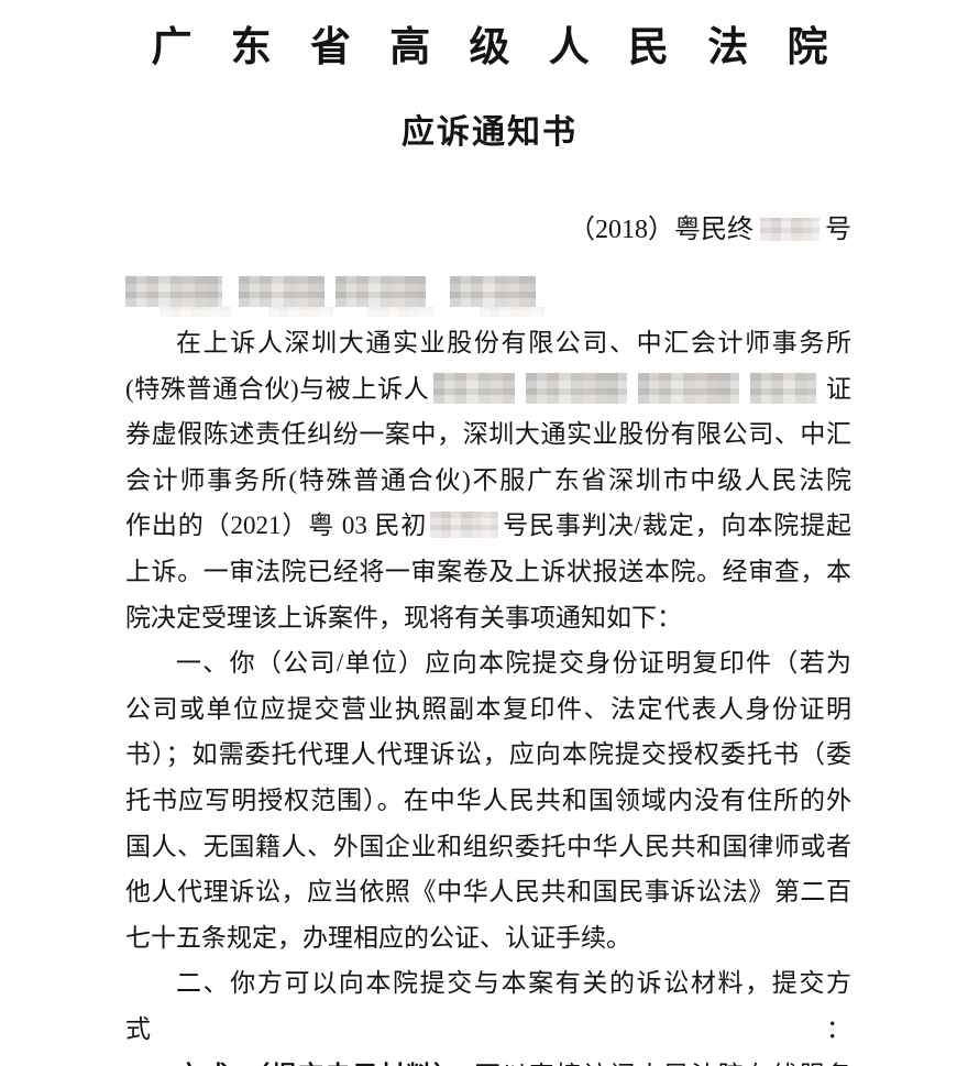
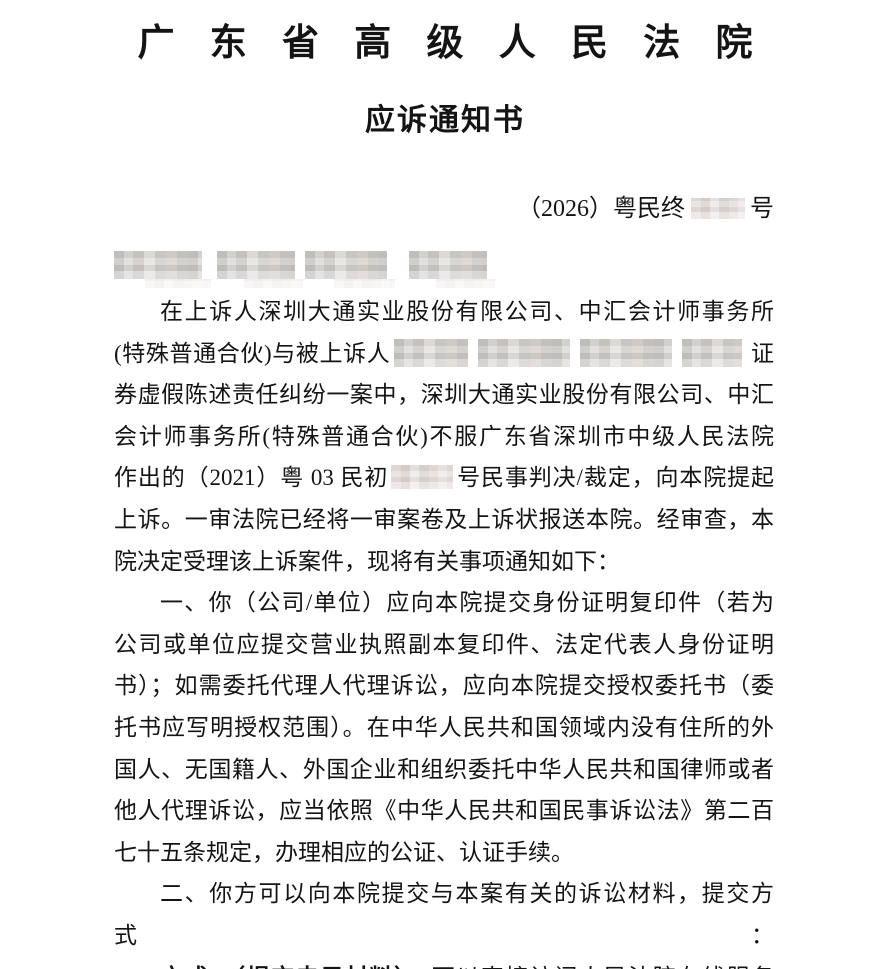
  广 东 省 高 级 人 民 法 院
  应诉通知书
- （2018）粤民终 号
+ （2026）粤民终 号
  在上诉人深圳大通实业股份有限公司、中汇会计师事务所
  (特殊普通合伙)与被上诉人 证
  券虚假陈述责任纠纷一案中，深圳大通实业股份有限公司、中汇
  会计师事务所(特殊普通合伙)不服广东省深圳市中级人民法院
  作出的（2021）粤 03 民初 号民事判决/裁定，向本院提起
  上诉。一审法院已经将一审案卷及上诉状报送本院。经审查，本
  院决定受理该上诉案件，现将有关事项通知如下：
  一、你（公司/单位）应向本院提交身份证明复印件（若为
  公司或单位应提交营业执照副本复印件、法定代表人身份证明
  书）；如需委托代理人代理诉讼，应向本院提交授权委托书（委
  托书应写明授权范围）。在中华人民共和国领域内没有住所的外
  国人、无国籍人、外国企业和组织委托中华人民共和国律师或者
  他人代理诉讼，应当依照《中华人民共和国民事诉讼法》第二百
  七十五条规定，办理相应的公证、认证手续。
  二、你方可以向本院提交与本案有关的诉讼材料，提交方式：
